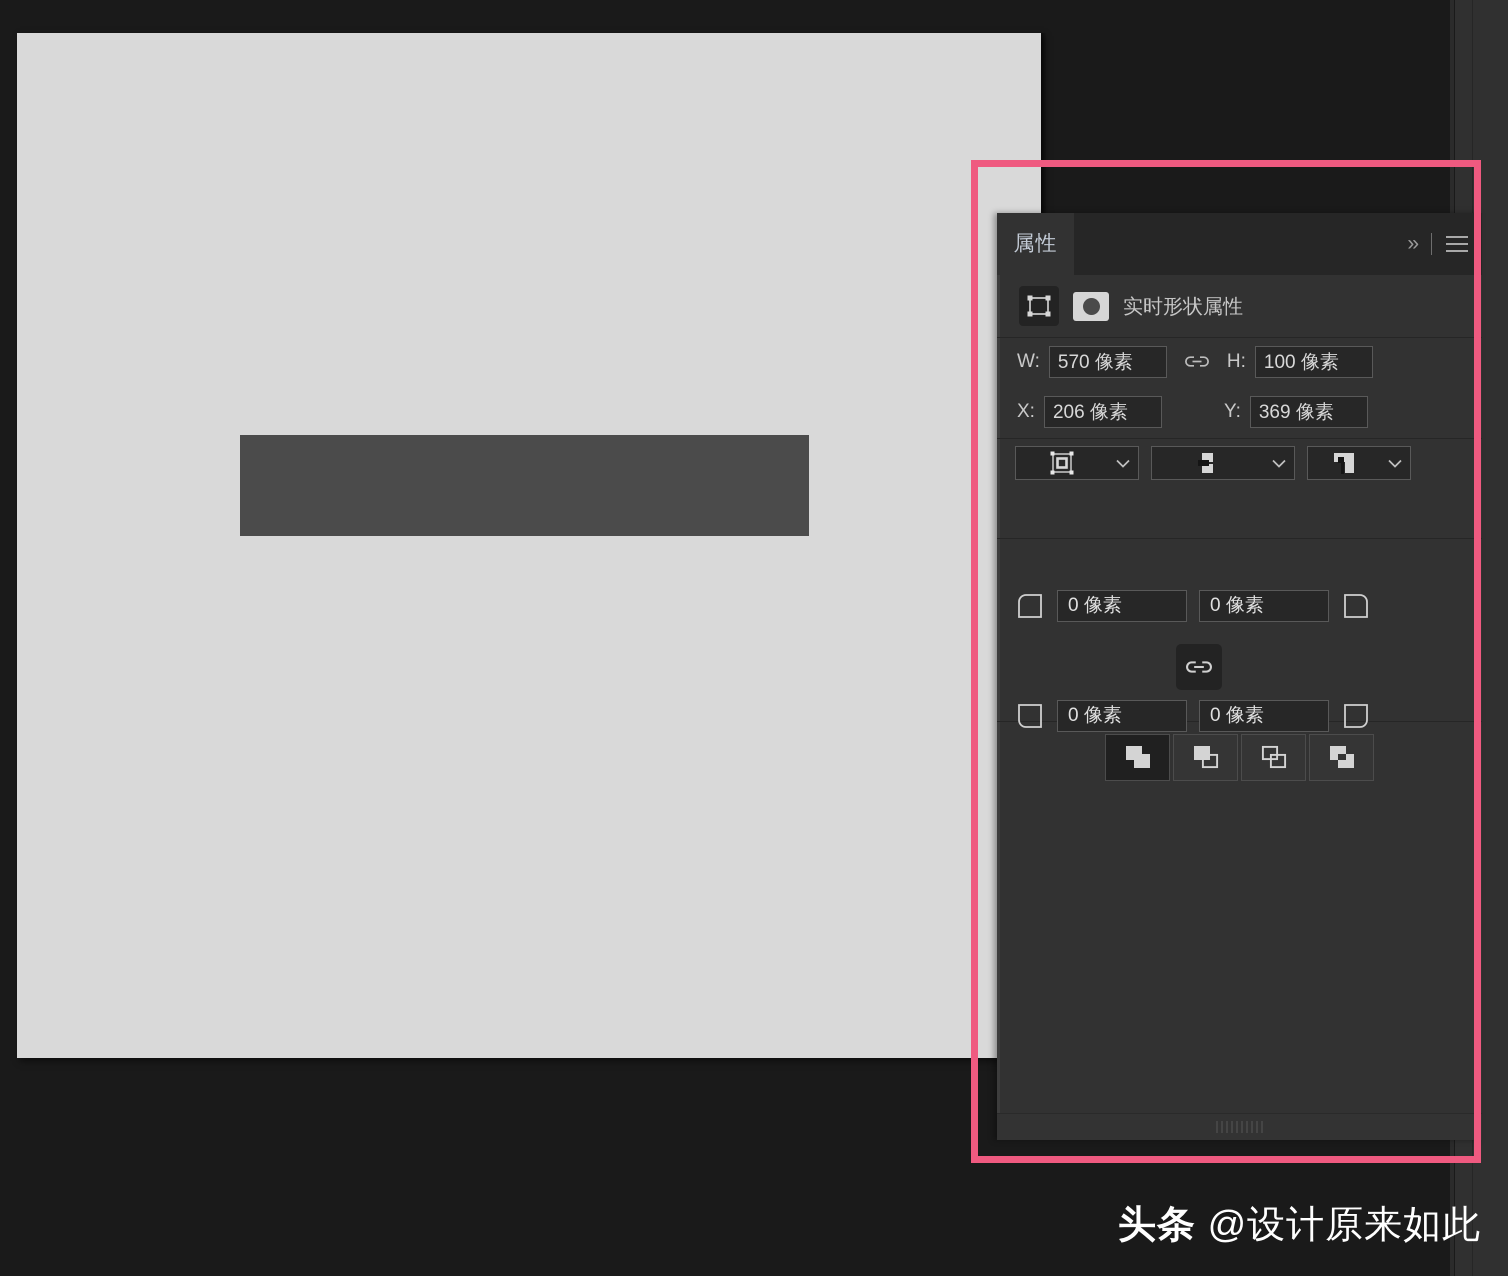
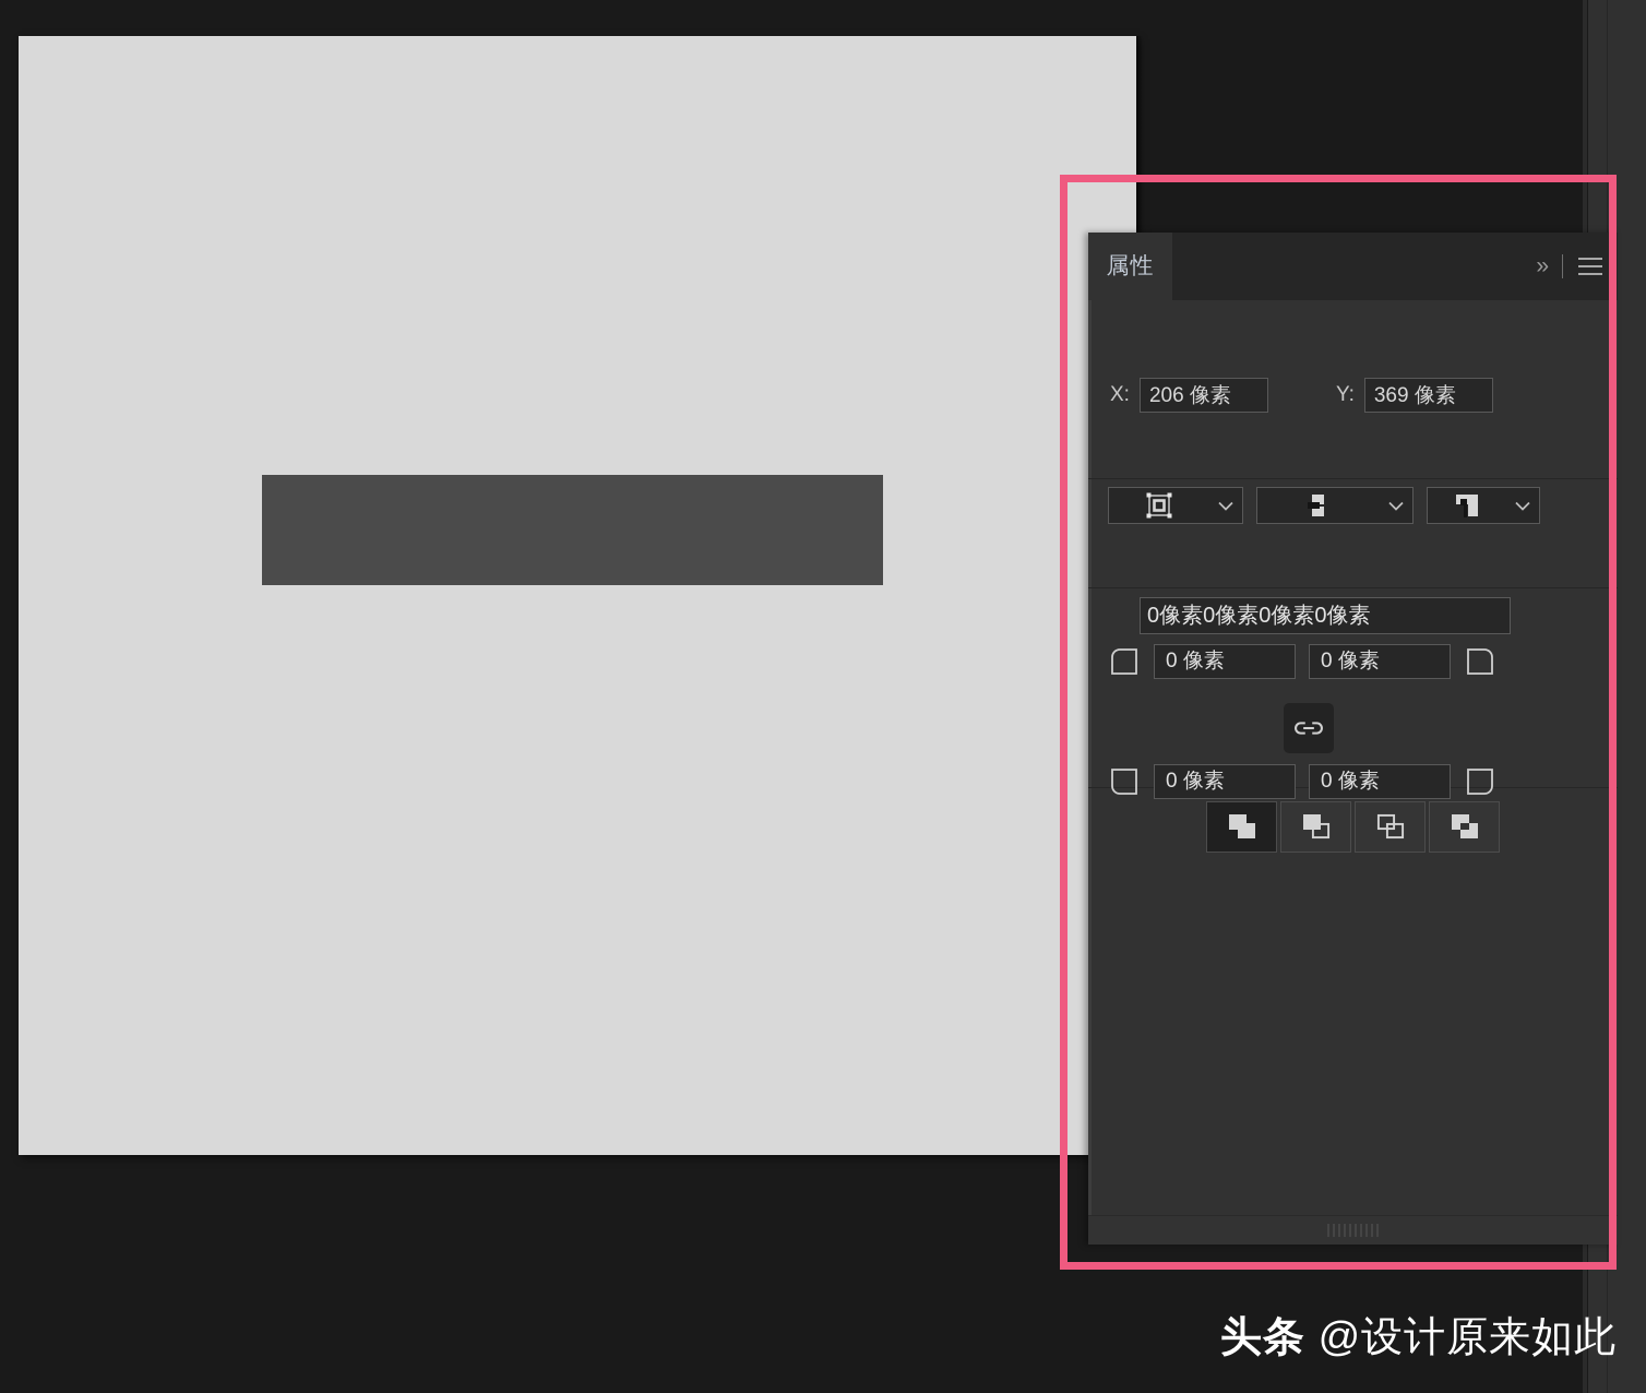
  属性
  »
- 实时形状属性
- W:
- 570 像素
- H:
- 100 像素
  X:
  206 像素
  Y:
  369 像素
+ 0像素0像素0像素0像素
  0 像素
  0 像素
  0 像素
  0 像素
  头条 @设计原来如此
